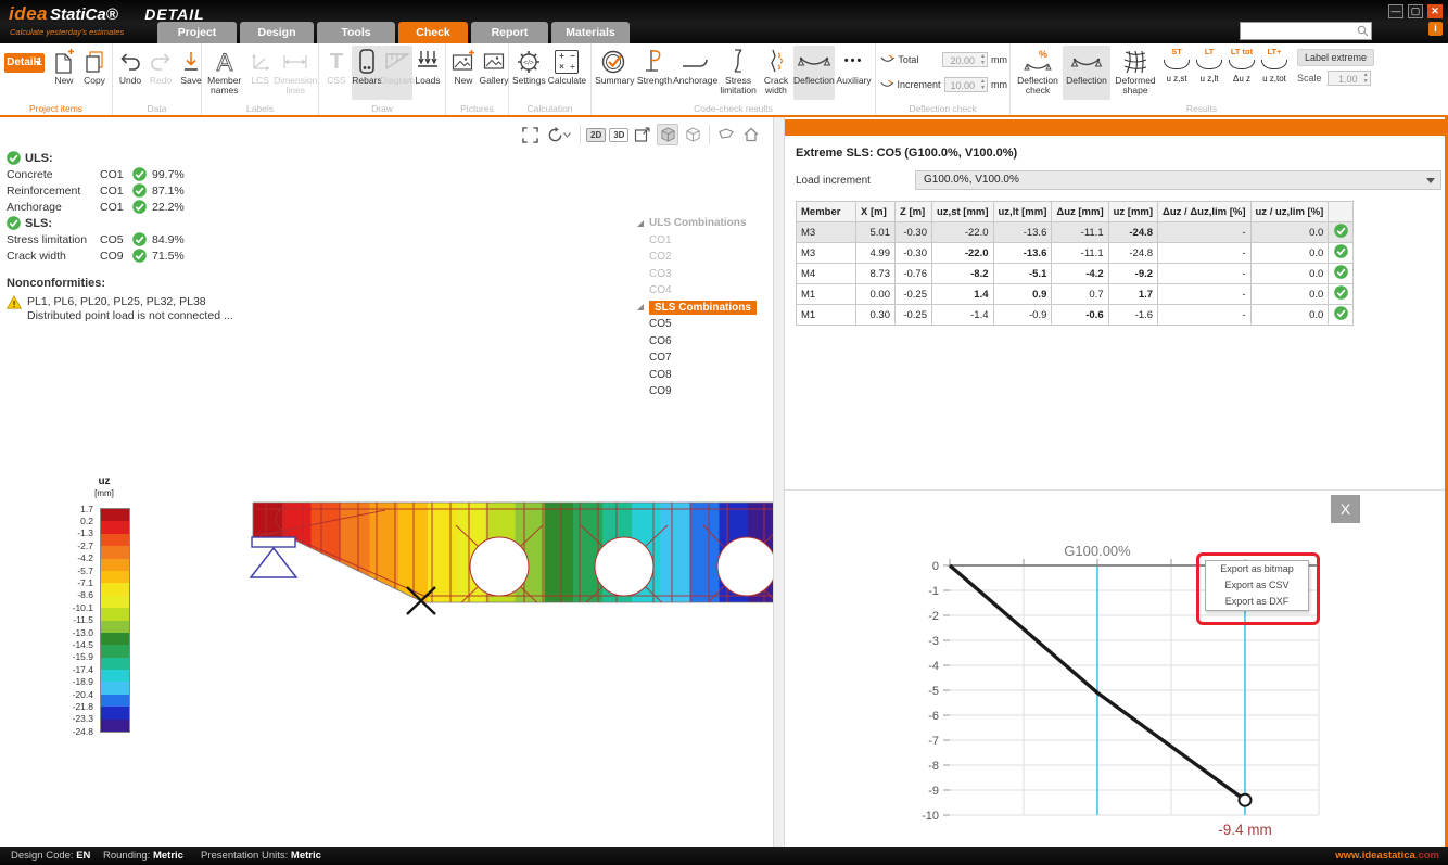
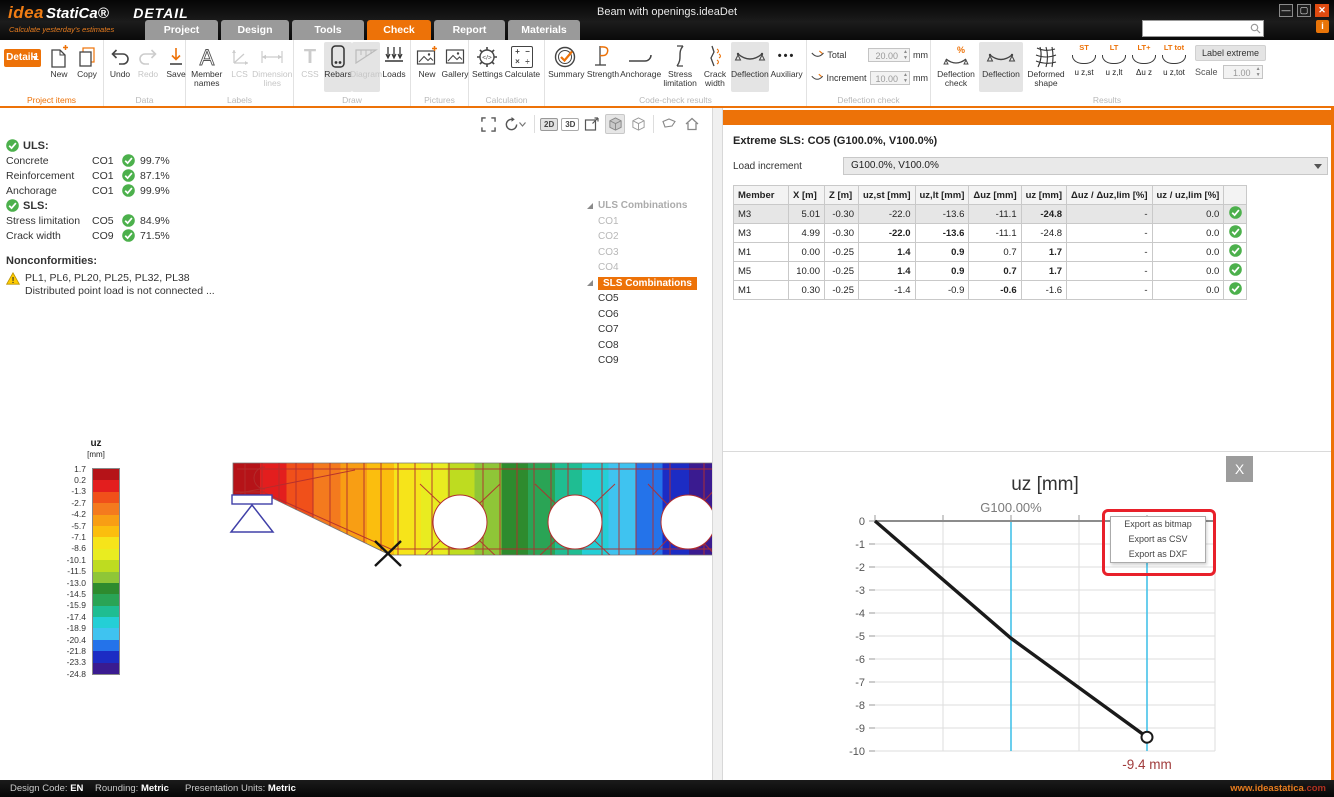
  ideaStatiCa® DETAIL
  Calculate yesterday's estimates
+ Beam with openings.ideaDet
  —
  ▢
  ✕
  i
  Project
  Design
  Tools
  Check
  Report
  Materials
  Detail1
  New
  Copy
  Project items
  Undo
  Redo
  Save
  Data
  A
  Member names
  LCS
  Dimension lines
  Labels
  T
  CSS
  Rebars
  Diagram
  Loads
  Draw
  New
  Gallery
  Pictures
  Settings
  +
  −
  ×
  ÷
  Calculate
  Calculation
  Summary
  Strength
  Anchorage
  Stress limitation
  Crack width
  Deflection
  •••
  Auxiliary
  Code-check results
  Total
  20.00
  mm
  Increment
  10.00
  mm
  Deflection check
  %
  Deflection check
  Deflection
  Deformed shape
  ST
  u z,st
  LT
  u z,lt
- LT tot
+ LT+
  Δu z
- LT+
+ LT tot
  u z,tot
  Label extreme
  Scale
  1.00
  Results
  2D
  3D
  ULS:
  Concrete
  CO1
  99.7%
  Reinforcement
  CO1
  87.1%
  Anchorage
  CO1
- 22.2%
+ 99.9%
  SLS:
  Stress limitation
  CO5
  84.9%
  Crack width
  CO9
  71.5%
  Nonconformities:
  !
  PL1, PL6, PL20, PL25, PL32, PL38
  Distributed point load is not connected ...
  ULS Combinations
  CO1
  CO2
  CO3
  CO4
  SLS Combinations
  CO5
  CO6
  CO7
  CO8
  CO9
  uz
  [mm]
  1.7
  0.2
  -1.3
  -2.7
  -4.2
  -5.7
  -7.1
  -8.6
  -10.1
  -11.5
  -13.0
  -14.5
  -15.9
  -17.4
  -18.9
  -20.4
  -21.8
  -23.3
  -24.8
  Extreme SLS: CO5 (G100.0%, V100.0%)
  Load increment
  G100.0%, V100.0%
  Member	X [m]	Z [m]	uz,st [mm]	uz,lt [mm]	Δuz [mm]	uz [mm]	Δuz / Δuz,lim [%]	uz / uz,lim [%]
  M3	5.01	-0.30	-22.0	-13.6	-11.1	-24.8	-	0.0
  M3	4.99	-0.30	-22.0	-13.6	-11.1	-24.8	-	0.0
- M4	8.73	-0.76	-8.2	-5.1	-4.2	-9.2	-	0.0
  M1	0.00	-0.25	1.4	0.9	0.7	1.7	-	0.0
+ M5	10.00	-0.25	1.4	0.9	0.7	1.7	-	0.0
  M1	0.30	-0.25	-1.4	-0.9	-0.6	-1.6	-	0.0
  X
+ uz [mm]
  0
  -1
  -2
  -3
  -4
  -5
  -6
  -7
  -8
  -9
  -10
  G100.00%
  -9.4 mm
  Export as bitmap
  Export as CSV
  Export as DXF
  Design Code: EN
  Rounding: Metric
  Presentation Units: Metric
  www.ideastatica.com
